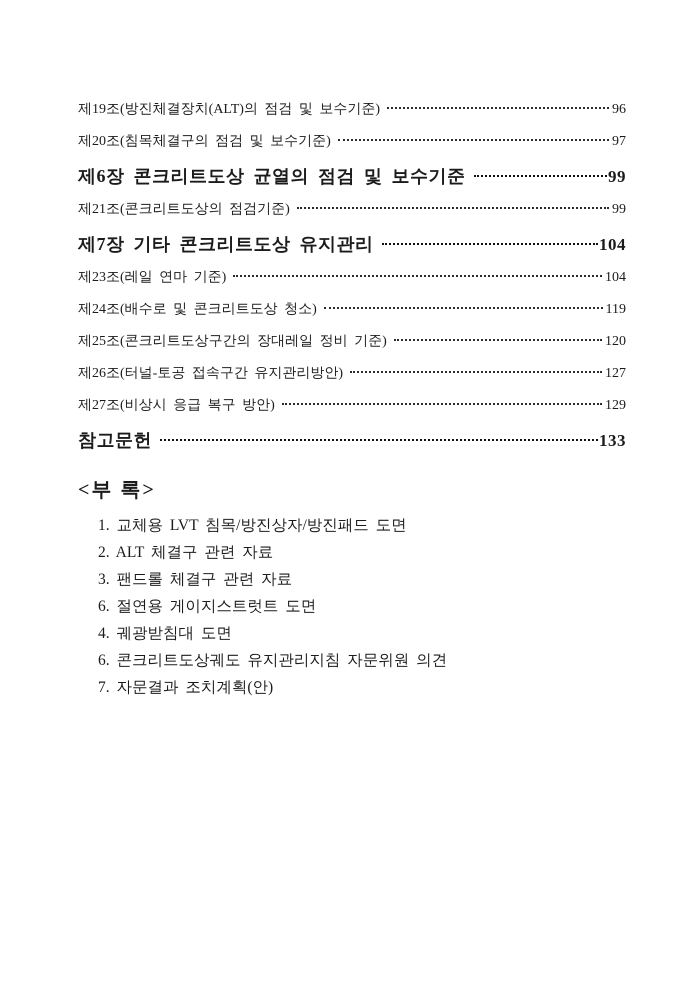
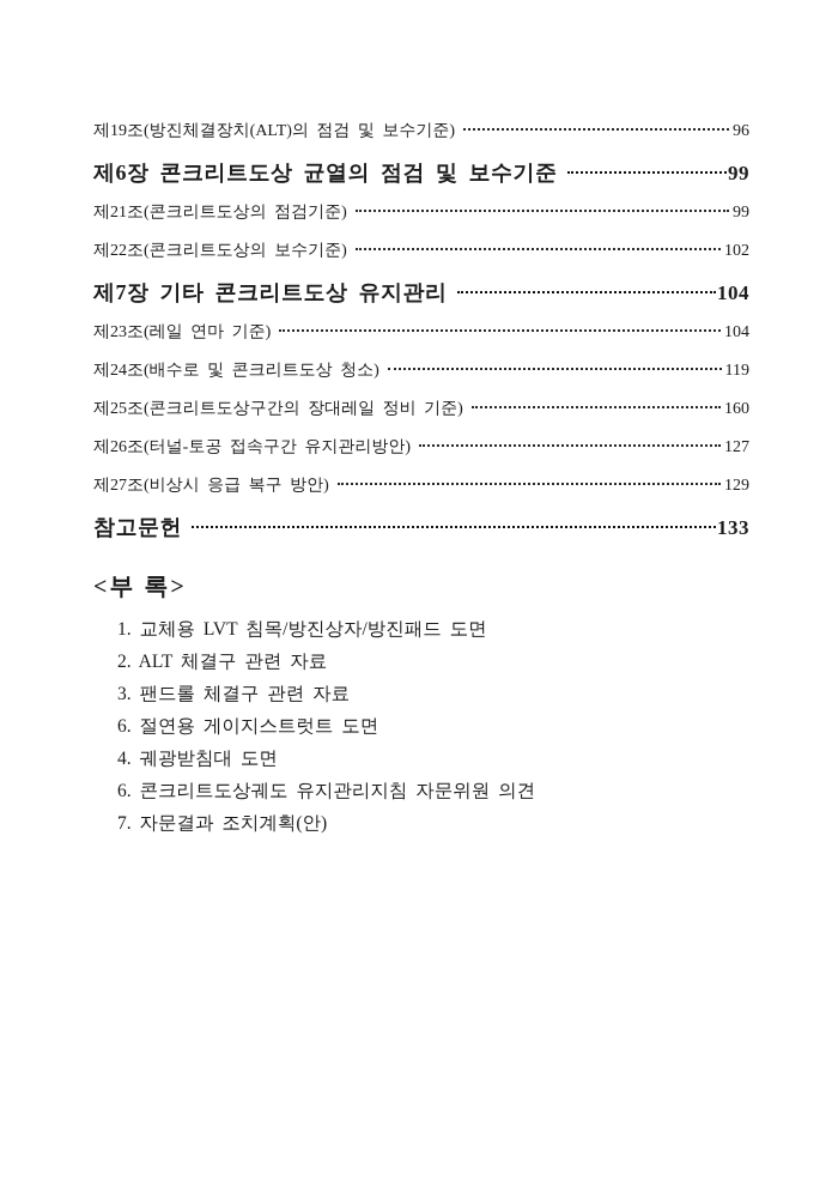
  제19조(방진체결장치(ALT)의 점검 및 보수기준)
  96
- 제20조(침목체결구의 점검 및 보수기준)
- 97
  제6장 콘크리트도상 균열의 점검 및 보수기준
  99
  제21조(콘크리트도상의 점검기준)
  99
+ 제22조(콘크리트도상의 보수기준)
+ 102
  제7장 기타 콘크리트도상 유지관리
  104
  제23조(레일 연마 기준)
  104
  제24조(배수로 및 콘크리트도상 청소)
  119
  제25조(콘크리트도상구간의 장대레일 정비 기준)
- 120
+ 160
  제26조(터널-토공 접속구간 유지관리방안)
  127
  제27조(비상시 응급 복구 방안)
  129
  참고문헌
  133
  <부 록>
  1. 교체용 LVT 침목/방진상자/방진패드 도면
  2. ALT 체결구 관련 자료
  3. 팬드롤 체결구 관련 자료
  6. 절연용 게이지스트럿트 도면
  4. 궤광받침대 도면
  6. 콘크리트도상궤도 유지관리지침 자문위원 의견
  7. 자문결과 조치계획(안)
